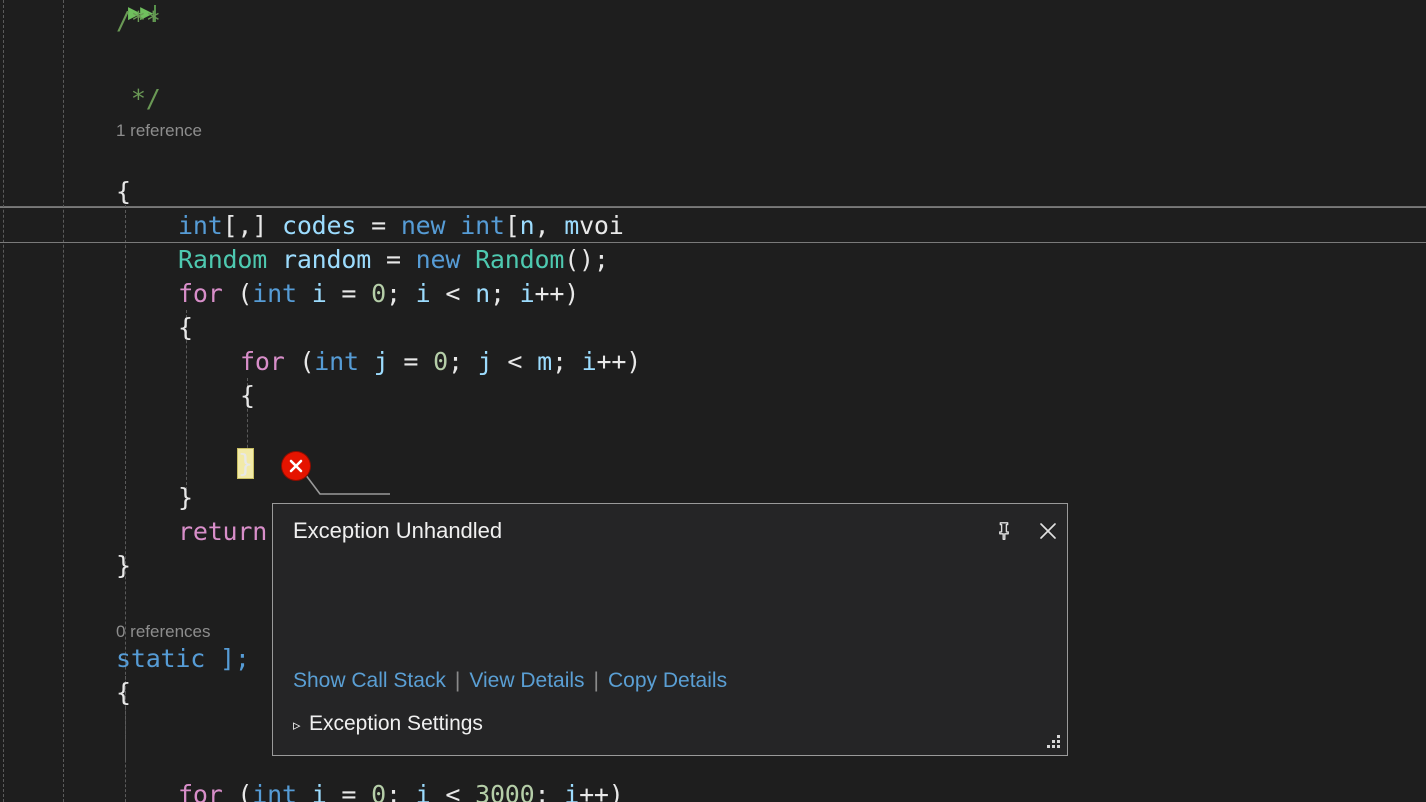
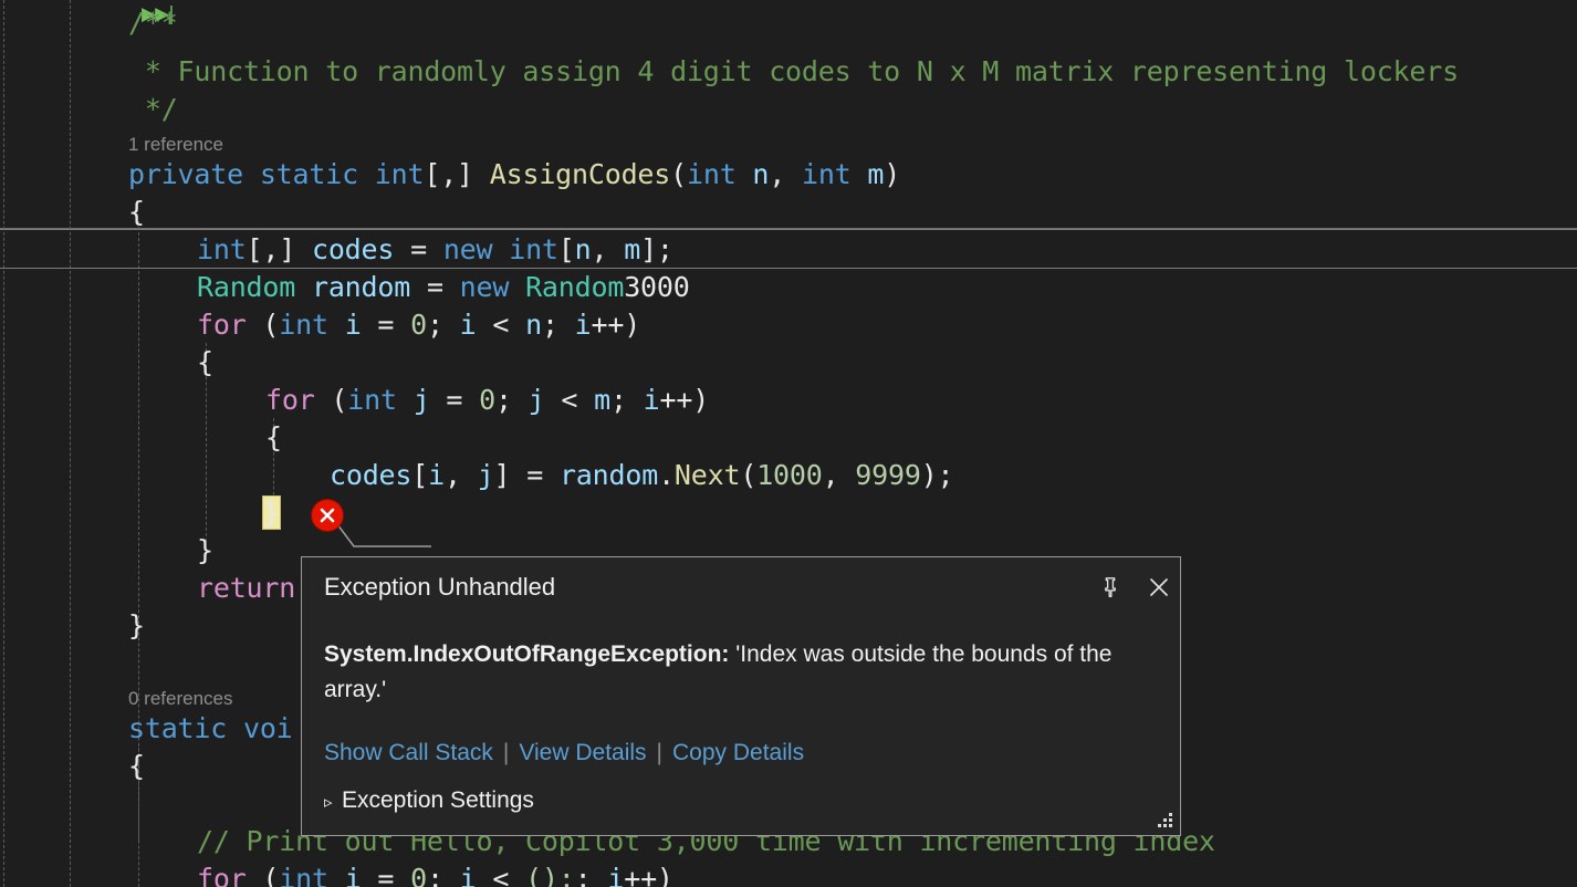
  ▶▶|
  /**
+ * Function to randomly assign 4 digit codes to N x M matrix representing lockers
  */
+ private static int[,] AssignCodes(int n, int m)
  {
- int[,] codes = new int[n, mvoi
+ int[,] codes = new int[n, m];
- Random random = new Random();
+ Random random = new Random3000
  for (int i = 0; i < n; i++)
  {
  for (int j = 0; j < m; i++)
  {
+ codes[i, j] = random.Next(1000, 9999);
  }
  }
  return
  }
- static ];
+ static voi
  {
+ // Print out Hello, Copilot 3,000 time with incrementing index
- for (int i = 0; i < 3000; i++)
+ for (int i = 0; i < ();; i++)
  1 reference
  0 references
  Exception Unhandled
+ System.IndexOutOfRangeException: 'Index was outside the bounds of the array.'
  Show Call Stack | View Details | Copy Details
  ▹ Exception Settings
